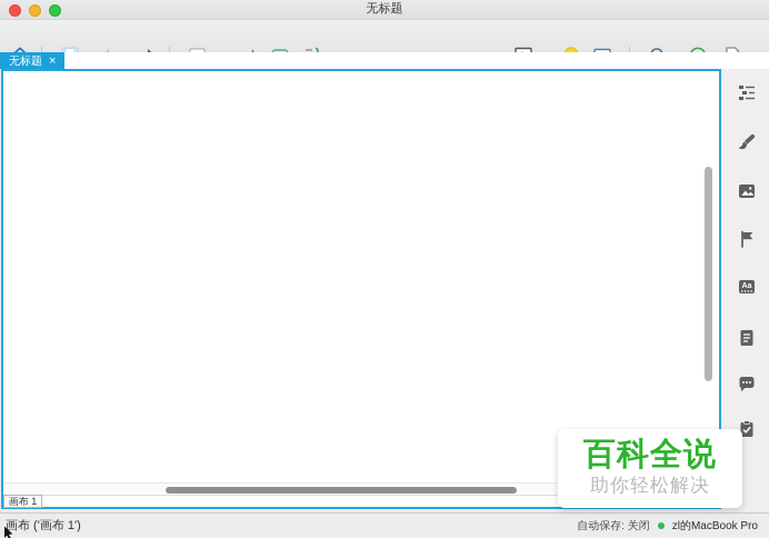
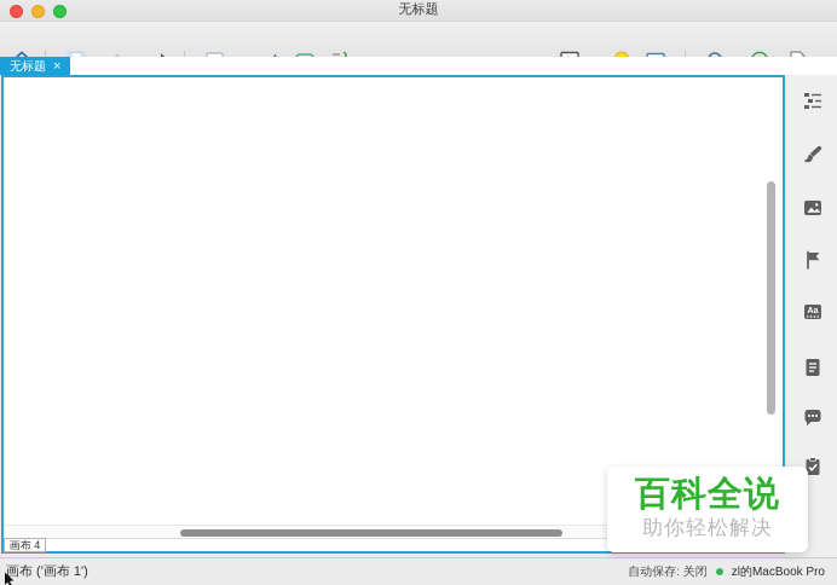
  无标题
  无标题
  ×
- 画布 1
+ 画布 4
  百科全说
  助你轻松解决
  画布 ('画布 1')
  自动保存: 关闭
  zl的MacBook Pro
